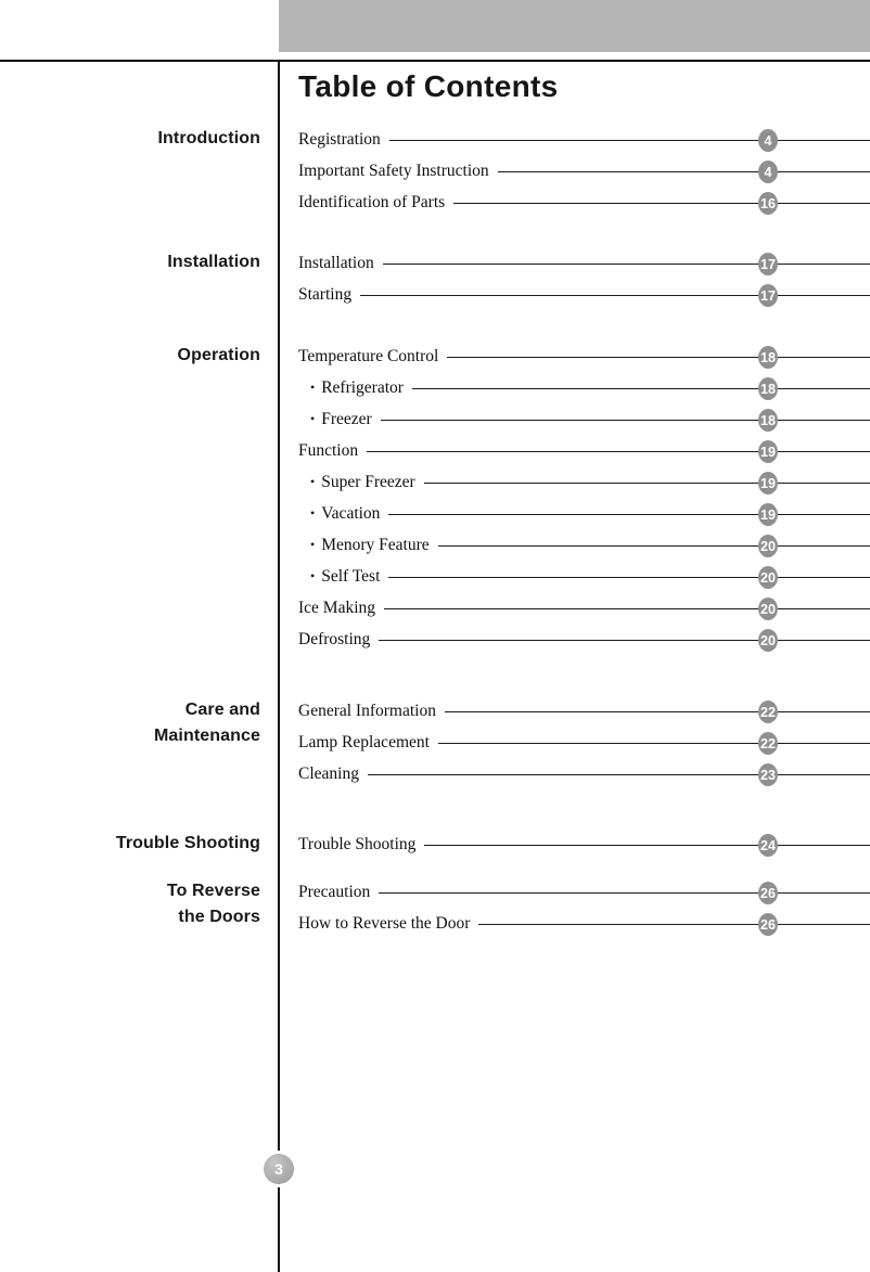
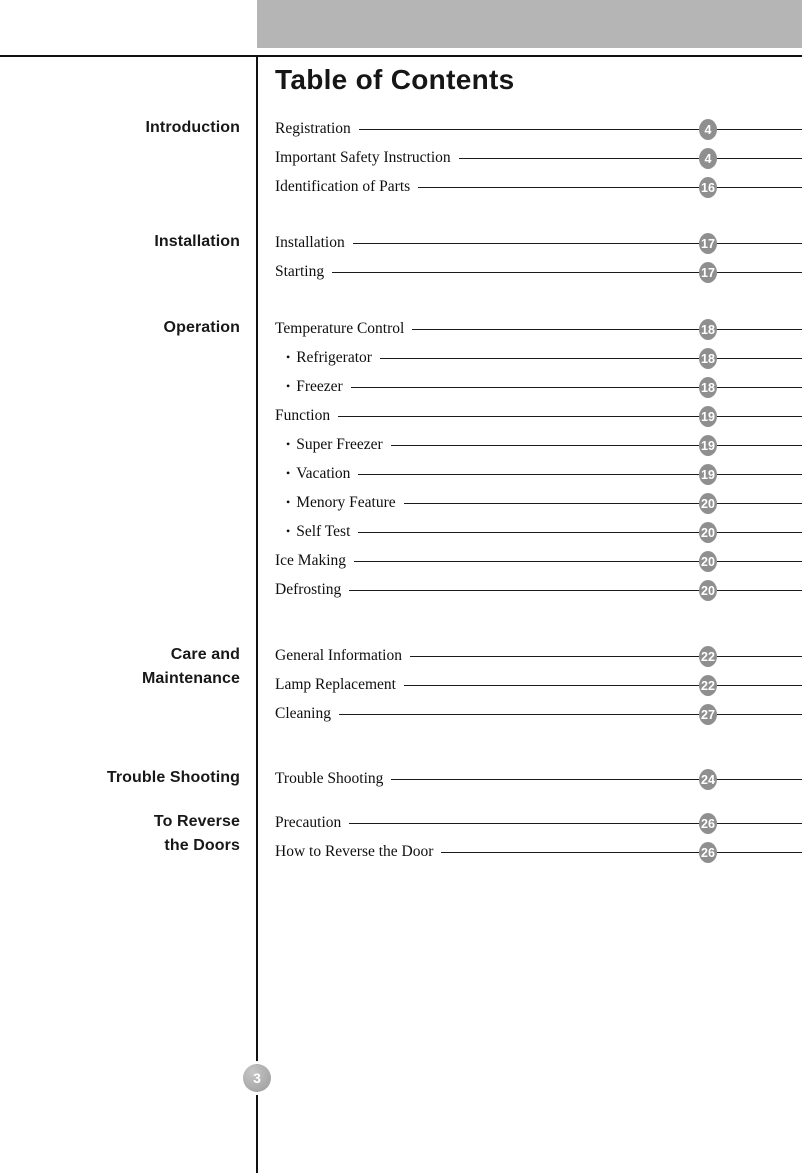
  Table of Contents
  Introduction
  Registration
  4
  Important Safety Instruction
  4
  Identification of Parts
  16
  Installation
  Installation
  17
  Starting
  17
  Operation
  Temperature Control
  18
  •
  Refrigerator
  18
  •
  Freezer
  18
  Function
  19
  •
  Super Freezer
  19
  •
  Vacation
  19
  •
  Menory Feature
  20
  •
  Self Test
  20
  Ice Making
  20
  Defrosting
  20
  Care and
  Maintenance
  General Information
  22
  Lamp Replacement
  22
  Cleaning
- 23
+ 27
  Trouble Shooting
  Trouble Shooting
  24
  To Reverse
  the Doors
  Precaution
  26
  How to Reverse the Door
  26
  3
